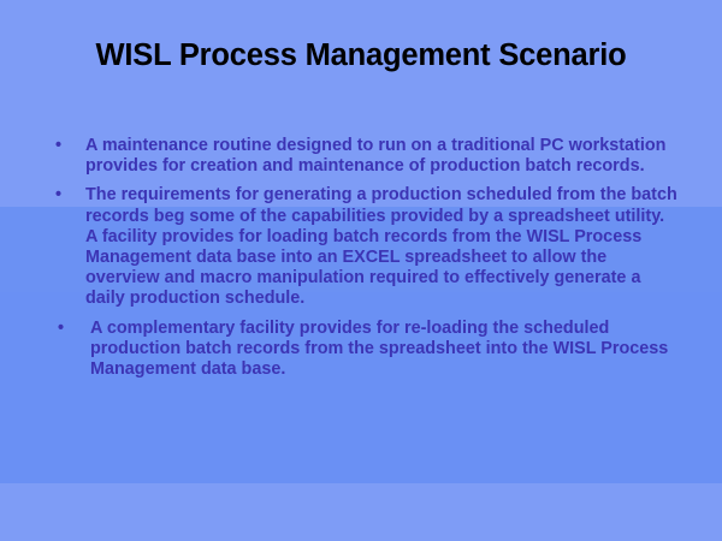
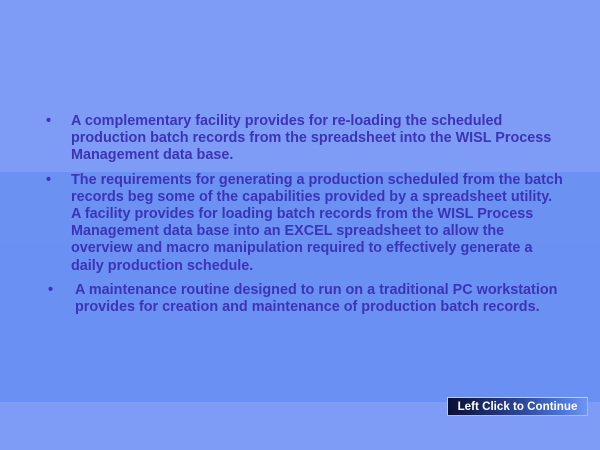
- WISL Process Management Scenario
  •
- A maintenance routine designed to run on a traditional PC workstation provides for creation and maintenance of production batch records.
+ A complementary facility provides for re-loading the scheduled production batch records from the spreadsheet into the WISL Process Management data base.
  •
  The requirements for generating a production scheduled from the batch records beg some of the capabilities provided by a spreadsheet utility. A facility provides for loading batch records from the WISL Process Management data base into an EXCEL spreadsheet to allow the overview and macro manipulation required to effectively generate a daily production schedule.
  •
- A complementary facility provides for re-loading the scheduled production batch records from the spreadsheet into the WISL Process Management data base.
+ A maintenance routine designed to run on a traditional PC workstation provides for creation and maintenance of production batch records.
+ Left Click to Continue
